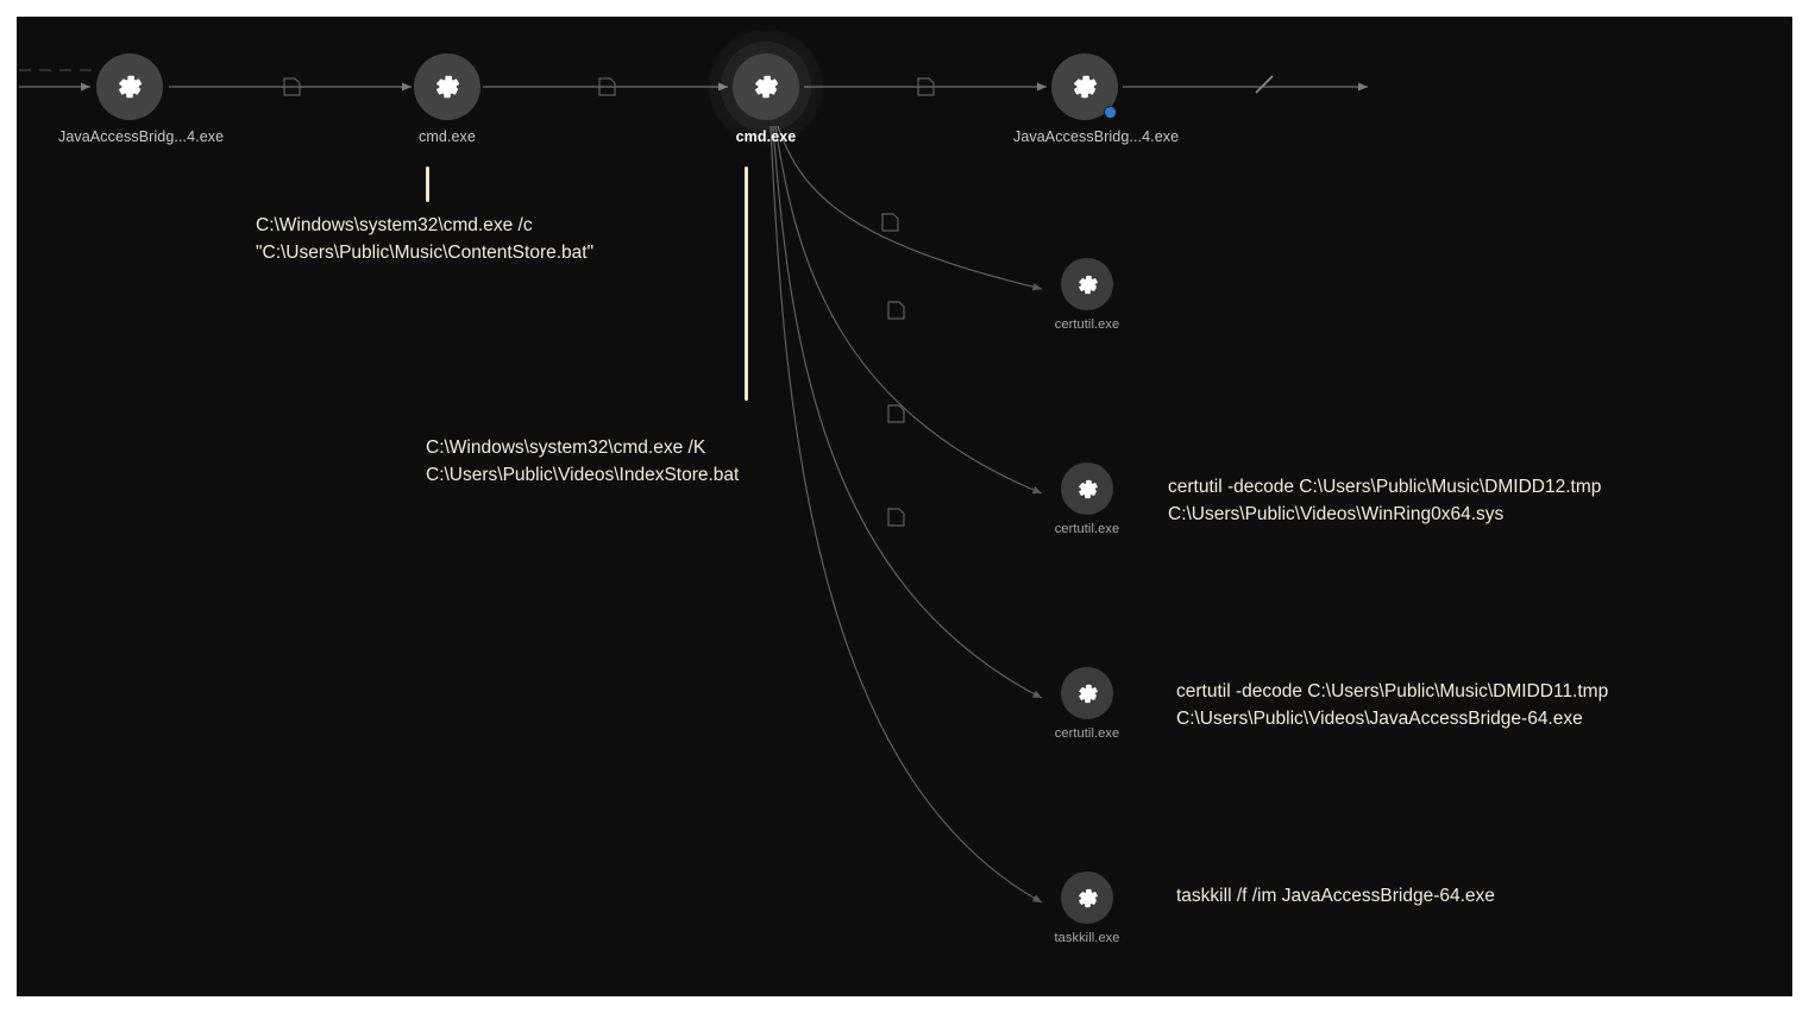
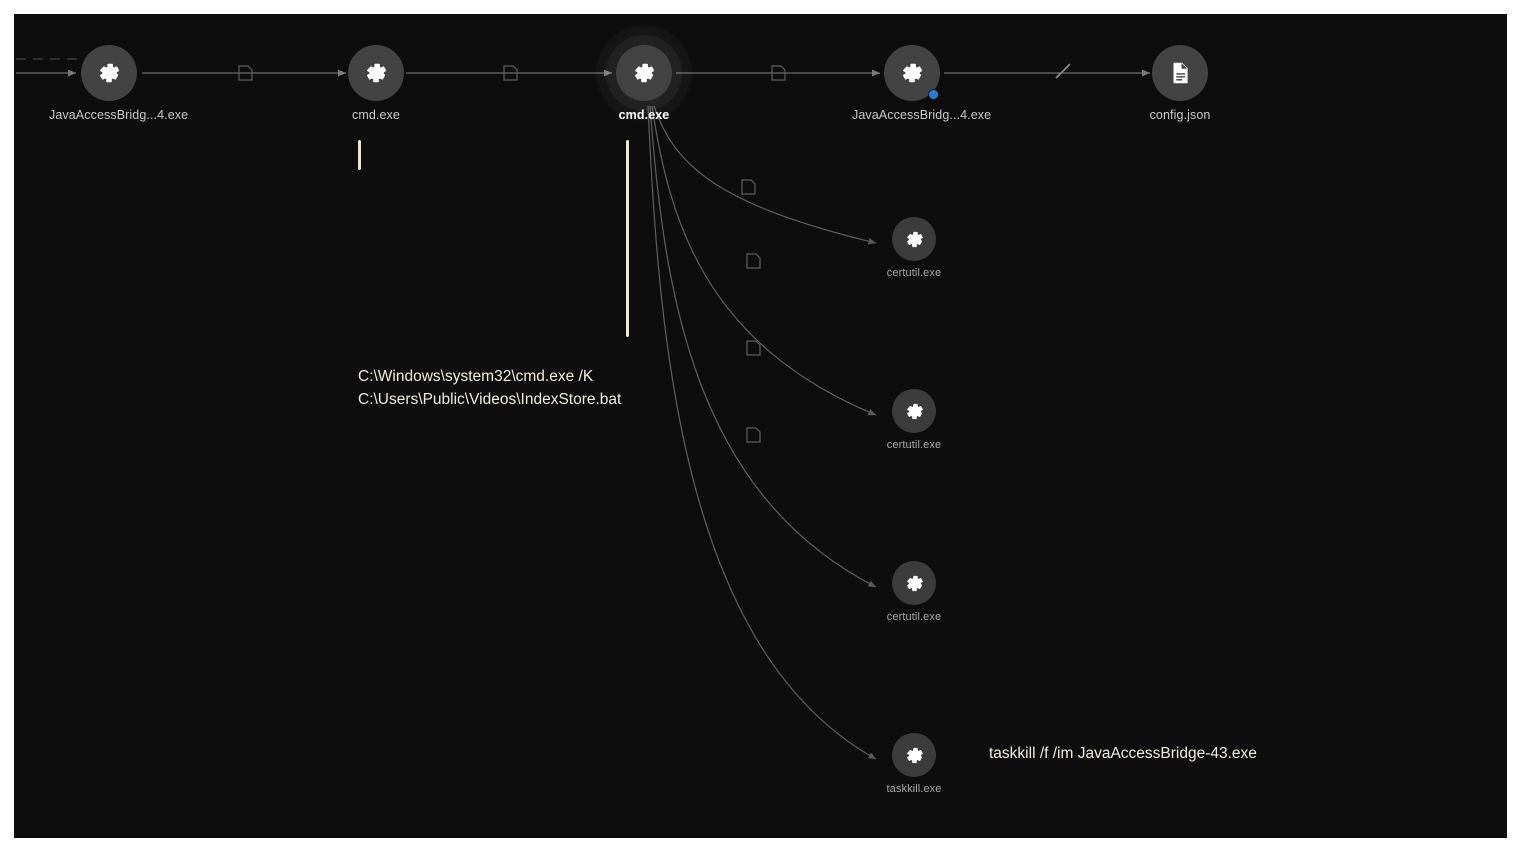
  JavaAccessBridg...4.exe
  cmd.exe
  cmd.exe
  JavaAccessBridg...4.exe
+ config.json
  certutil.exe
  certutil.exe
  certutil.exe
  taskkill.exe
- C:\Windows\system32\cmd.exe /c
- "C:\Users\Public\Music\ContentStore.bat"
  C:\Windows\system32\cmd.exe /K
  C:\Users\Public\Videos\IndexStore.bat
- certutil -decode C:\Users\Public\Music\DMIDD12.tmp
- C:\Users\Public\Videos\WinRing0x64.sys
- certutil -decode C:\Users\Public\Music\DMIDD11.tmp
- C:\Users\Public\Videos\JavaAccessBridge-64.exe
- taskkill /f /im JavaAccessBridge-64.exe
+ taskkill /f /im JavaAccessBridge-43.exe
